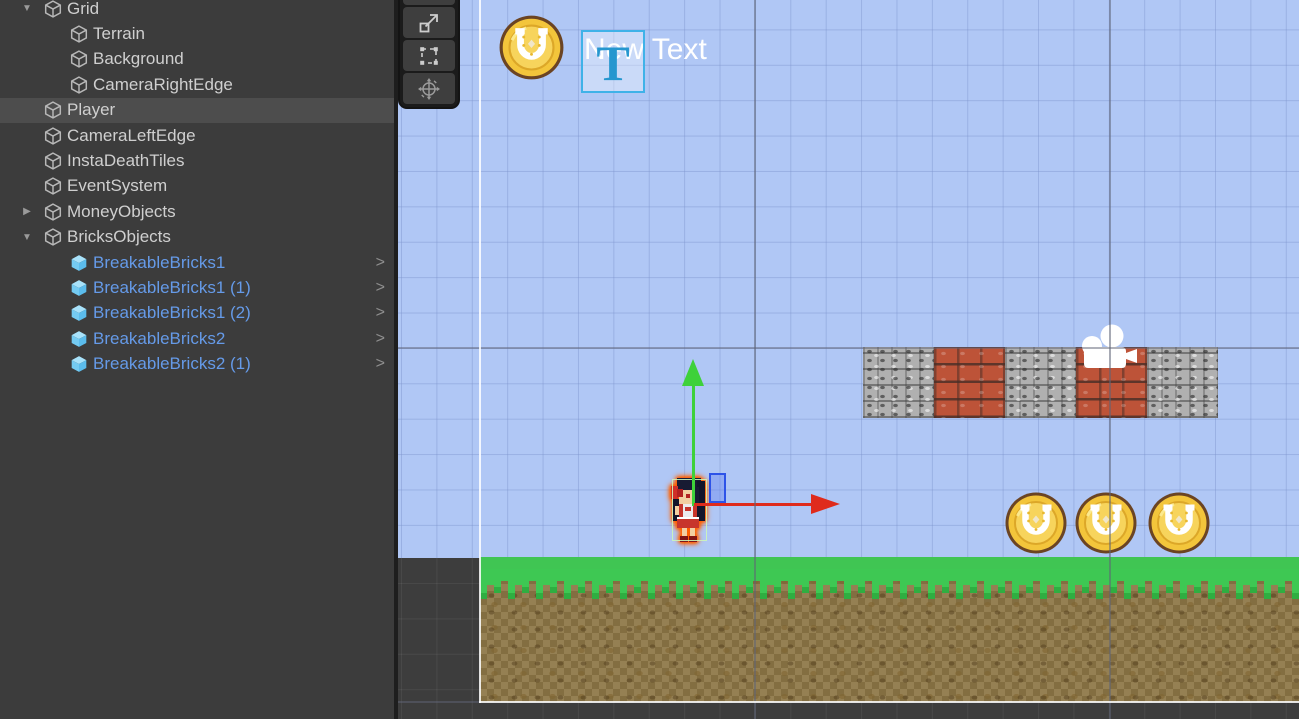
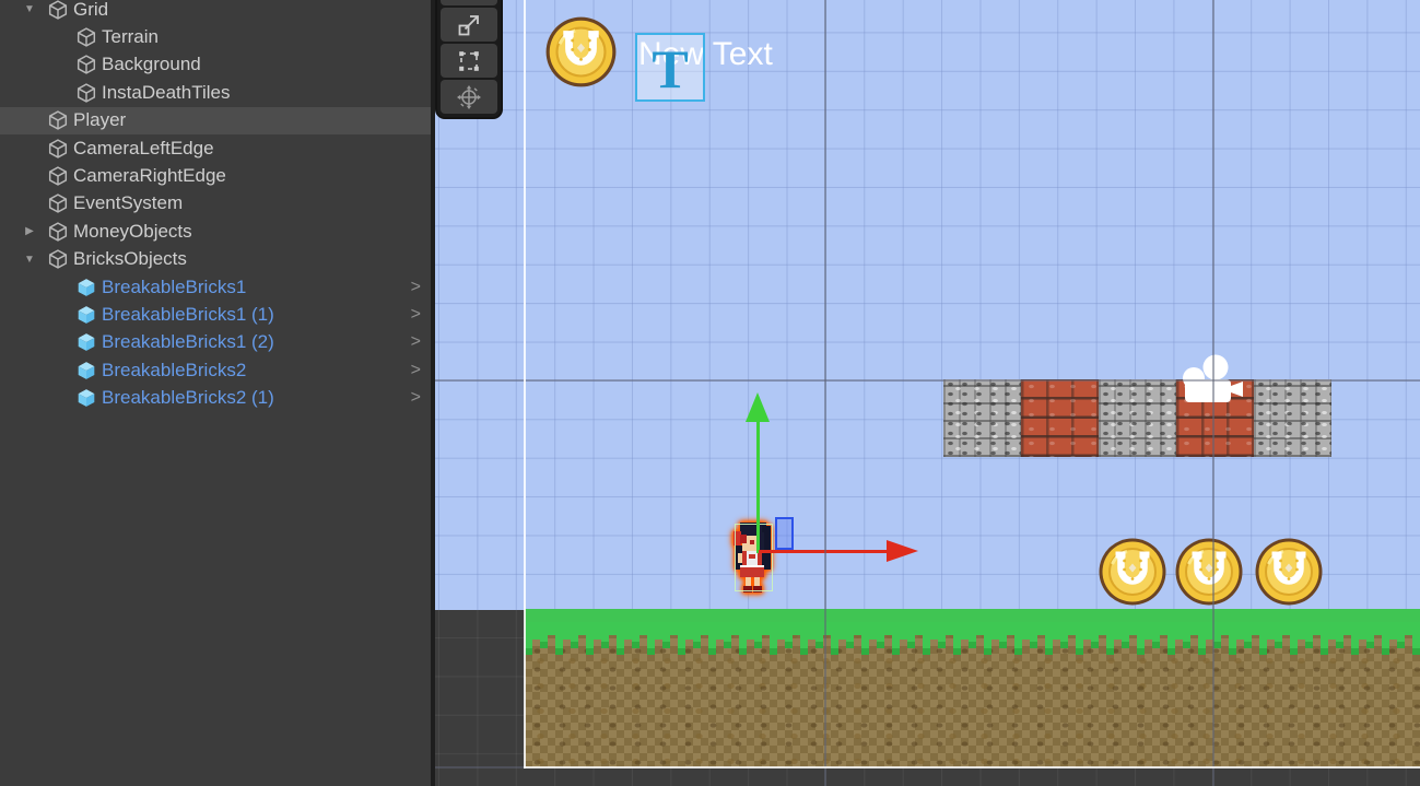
  ▼
  Grid
  Terrain
  Background
- CameraRightEdge
+ InstaDeathTiles
  Player
  CameraLeftEdge
- InstaDeathTiles
+ CameraRightEdge
  EventSystem
  ▶
  MoneyObjects
  ▼
  BricksObjects
  BreakableBricks1
  >
  BreakableBricks1 (1)
  >
  BreakableBricks1 (2)
  >
  BreakableBricks2
  >
  BreakableBricks2 (1)
  >
  New Text
  T
